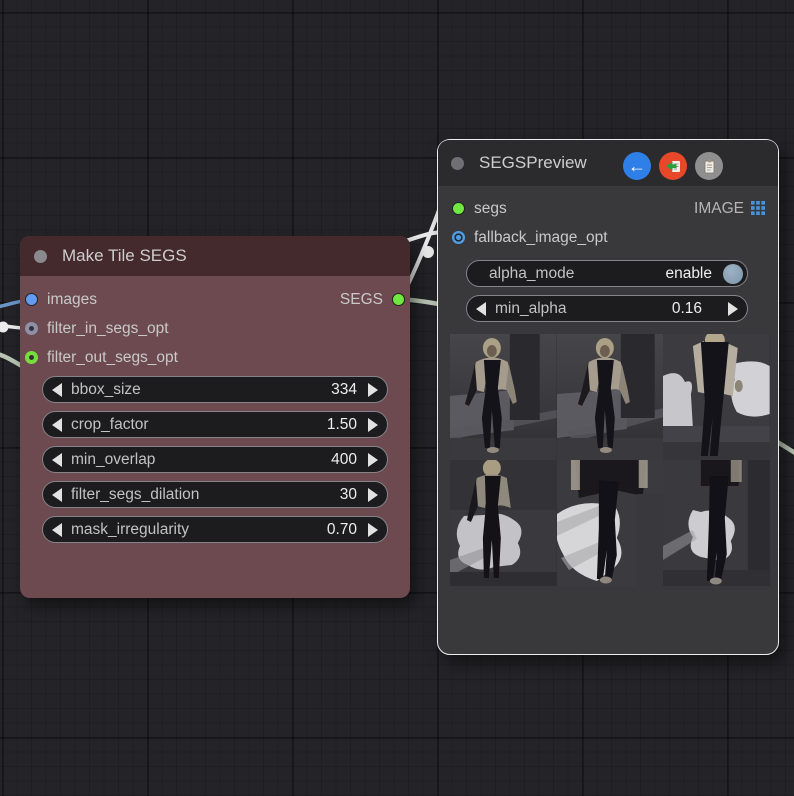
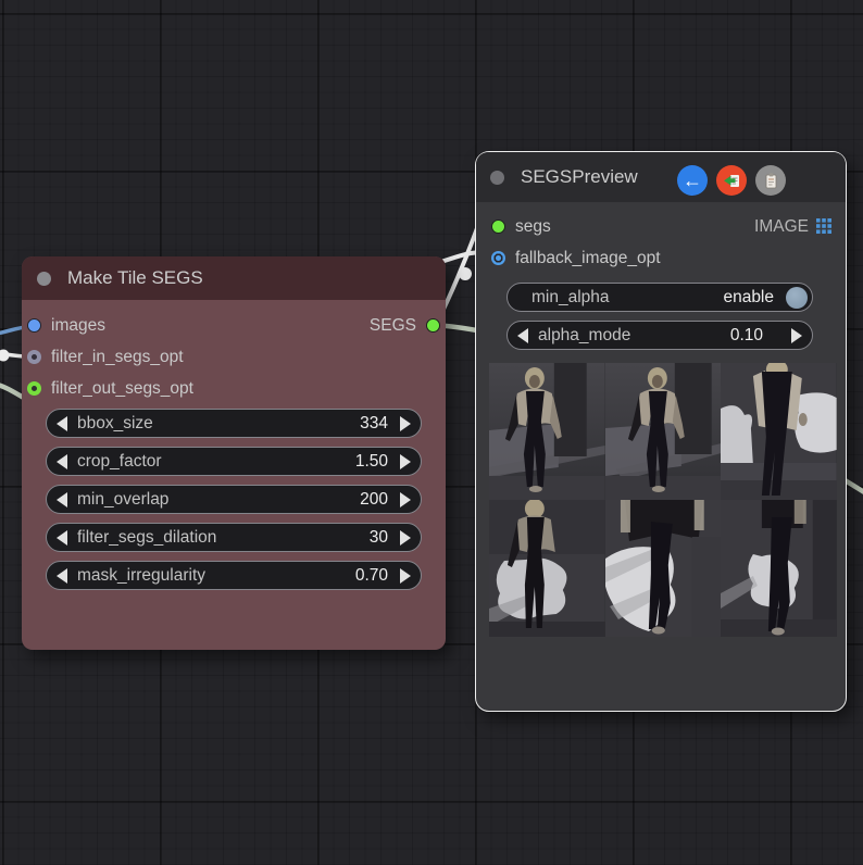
  Make Tile SEGS
  images
  SEGS
  filter_in_segs_opt
  filter_out_segs_opt
  bbox_size
  334
  crop_factor
  1.50
  min_overlap
- 400
+ 200
  filter_segs_dilation
  30
  mask_irregularity
  0.70
  SEGSPreview
  ←
  segs
  IMAGE
  fallback_image_opt
- alpha_mode
+ min_alpha
  enable
- min_alpha
+ alpha_mode
- 0.16
+ 0.10
